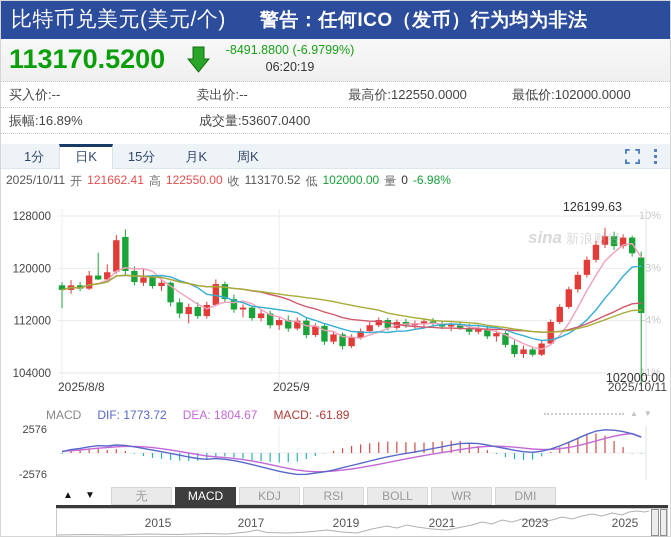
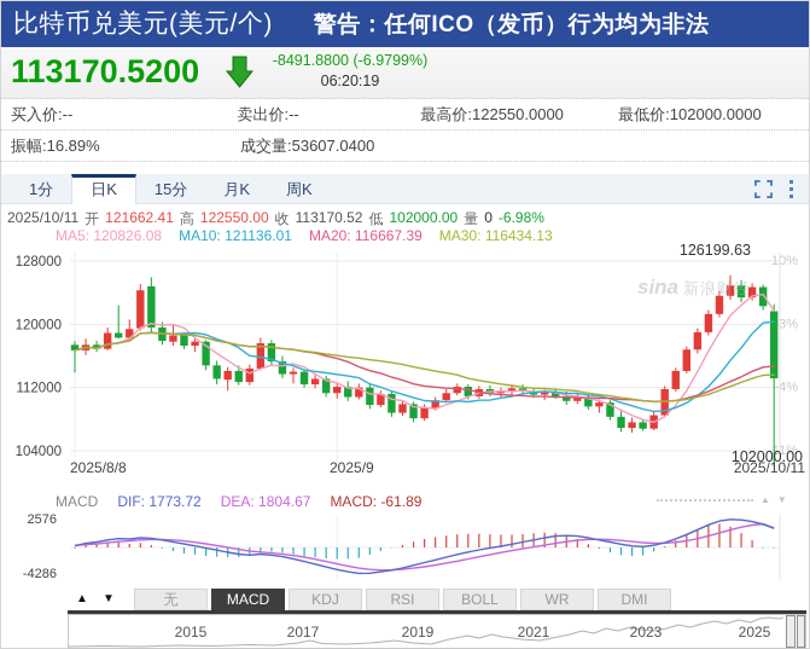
  比特币兑美元(美元/个)
  警告：任何ICO（发币）行为均为非法
  113170.5200
  -8491.8800 (-6.9799%)
  06:20:19
  买入价:--
  卖出价:--
  最高价:122550.0000
  最低价:102000.0000
  振幅:16.89%
  成交量:53607.0400
  1分
  日K
  15分
  月K
  周K
  2025/10/11
  开
  121662.41
  高
  122550.00
  收
  113170.52
  低
  102000.00
  量
  0
  -6.98%
+ MA5: 120826.08
+ MA10: 121136.01
+ MA20: 116667.39
+ MA30: 116434.13
  128000
  10%
  120000
  3%
  112000
  -4%
  104000
  -11%
  126199.63
  102000.00
  2025/8/8
  2025/9
  2025/10/11
  sina 新浪财经
  MACD
  DIF: 1773.72
  DEA: 1804.67
  MACD: -61.89
  ▲
  ▼
  2576
- -2576
+ -4286
  ▲
  ▼
  无
  MACD
  KDJ
  RSI
  BOLL
  WR
  DMI
  2015
  2017
  2019
  2021
  2023
  2025
